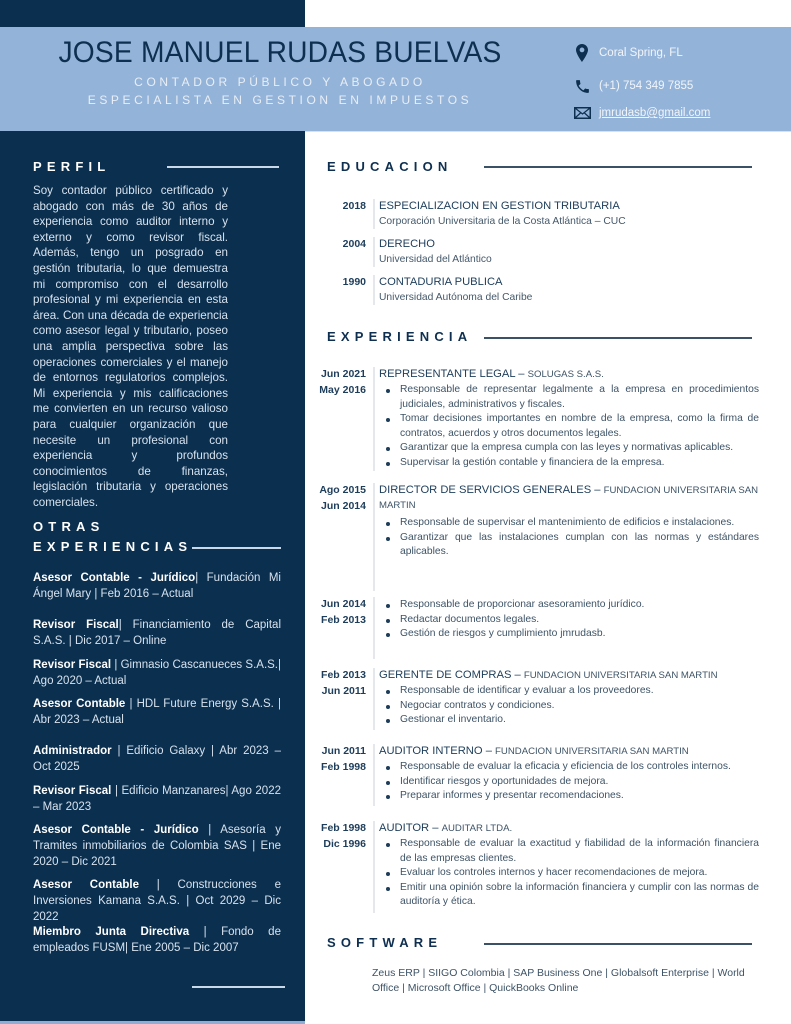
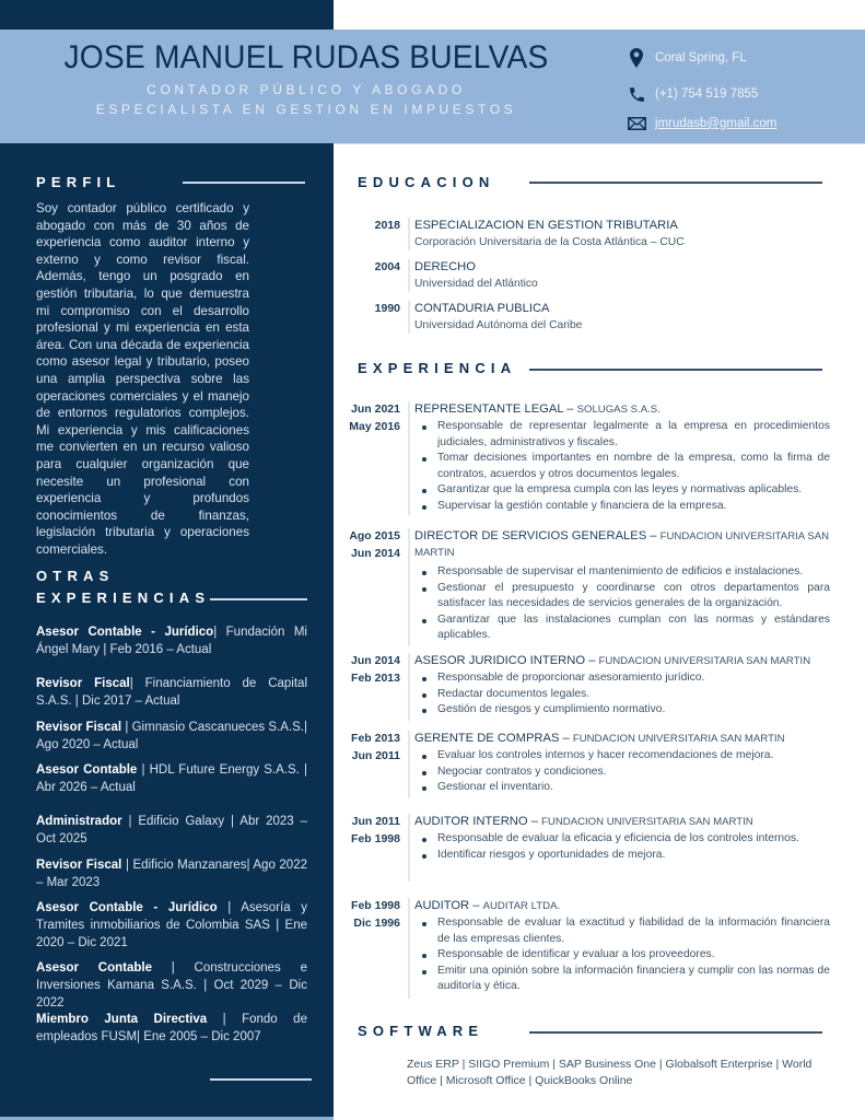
  JOSE MANUEL RUDAS BUELVAS
  CONTADOR PÚBLICO Y ABOGADO
  ESPECIALISTA EN GESTION EN IMPUESTOS
  Coral Spring, FL
- (+1) 754 349 7855
+ (+1) 754 519 7855
  jmrudasb@gmail.com
  PERFIL
  Soy contador público certificado y abogado con más de 30 años de experiencia como auditor interno y externo y como revisor fiscal. Además, tengo un posgrado en gestión tributaria, lo que demuestra mi compromiso con el desarrollo profesional y mi experiencia en esta área. Con una década de experiencia como asesor legal y tributario, poseo una amplia perspectiva sobre las operaciones comerciales y el manejo de entornos regulatorios complejos. Mi experiencia y mis calificaciones me convierten en un recurso valioso para cualquier organización que necesite un profesional con experiencia y profundos conocimientos de finanzas, legislación tributaria y operaciones comerciales.
  OTRAS
  EXPERIENCIAS
  Asesor Contable - Jurídico| Fundación Mi Ángel Mary | Feb 2016 – Actual
- Revisor Fiscal| Financiamiento de Capital S.A.S. | Dic 2017 – Online
+ Revisor Fiscal| Financiamiento de Capital S.A.S. | Dic 2017 – Actual
  Revisor Fiscal | Gimnasio Cascanueces S.A.S.| Ago 2020 – Actual
- Asesor Contable | HDL Future Energy S.A.S. | Abr 2023 – Actual
+ Asesor Contable | HDL Future Energy S.A.S. | Abr 2026 – Actual
  Administrador | Edificio Galaxy | Abr 2023 – Oct 2025
  Revisor Fiscal | Edificio Manzanares| Ago 2022 – Mar 2023
  Asesor Contable - Jurídico | Asesoría y Tramites inmobiliarios de Colombia SAS | Ene 2020 – Dic 2021
  Asesor Contable | Construcciones e Inversiones Kamana S.A.S. | Oct 2029 – Dic 2022
  Miembro Junta Directiva | Fondo de empleados FUSM| Ene 2005 – Dic 2007
  EDUCACION
  2018
  ESPECIALIZACION EN GESTION TRIBUTARIA
  Corporación Universitaria de la Costa Atlántica – CUC
  2004
  DERECHO
  Universidad del Atlántico
  1990
  CONTADURIA PUBLICA
  Universidad Autónoma del Caribe
  EXPERIENCIA
  Jun 2021
  May 2016
  REPRESENTANTE LEGAL – SOLUGAS S.A.S.
  Responsable de representar legalmente a la empresa en procedimientos judiciales, administrativos y fiscales.
  Tomar decisiones importantes en nombre de la empresa, como la firma de contratos, acuerdos y otros documentos legales.
  Garantizar que la empresa cumpla con las leyes y normativas aplicables.
  Supervisar la gestión contable y financiera de la empresa.
  Ago 2015
  Jun 2014
  DIRECTOR DE SERVICIOS GENERALES – FUNDACION UNIVERSITARIA SAN MARTIN
  Responsable de supervisar el mantenimiento de edificios e instalaciones.
+ Gestionar el presupuesto y coordinarse con otros departamentos para satisfacer las necesidades de servicios generales de la organización.
  Garantizar que las instalaciones cumplan con las normas y estándares aplicables.
  Jun 2014
  Feb 2013
+ ASESOR JURIDICO INTERNO – FUNDACION UNIVERSITARIA SAN MARTIN
  Responsable de proporcionar asesoramiento jurídico.
  Redactar documentos legales.
- Gestión de riesgos y cumplimiento jmrudasb.
+ Gestión de riesgos y cumplimiento normativo.
  Feb 2013
  Jun 2011
  GERENTE DE COMPRAS – FUNDACION UNIVERSITARIA SAN MARTIN
- Responsable de identificar y evaluar a los proveedores.
+ Evaluar los controles internos y hacer recomendaciones de mejora.
  Negociar contratos y condiciones.
  Gestionar el inventario.
  Jun 2011
  Feb 1998
  AUDITOR INTERNO – FUNDACION UNIVERSITARIA SAN MARTIN
  Responsable de evaluar la eficacia y eficiencia de los controles internos.
  Identificar riesgos y oportunidades de mejora.
- Preparar informes y presentar recomendaciones.
  Feb 1998
  Dic 1996
  AUDITOR – AUDITAR LTDA.
  Responsable de evaluar la exactitud y fiabilidad de la información financiera de las empresas clientes.
- Evaluar los controles internos y hacer recomendaciones de mejora.
+ Responsable de identificar y evaluar a los proveedores.
  Emitir una opinión sobre la información financiera y cumplir con las normas de auditoría y ética.
  SOFTWARE
- Zeus ERP | SIIGO Colombia | SAP Business One | Globalsoft Enterprise | World Office | Microsoft Office | QuickBooks Online
+ Zeus ERP | SIIGO Premium | SAP Business One | Globalsoft Enterprise | World Office | Microsoft Office | QuickBooks Online
